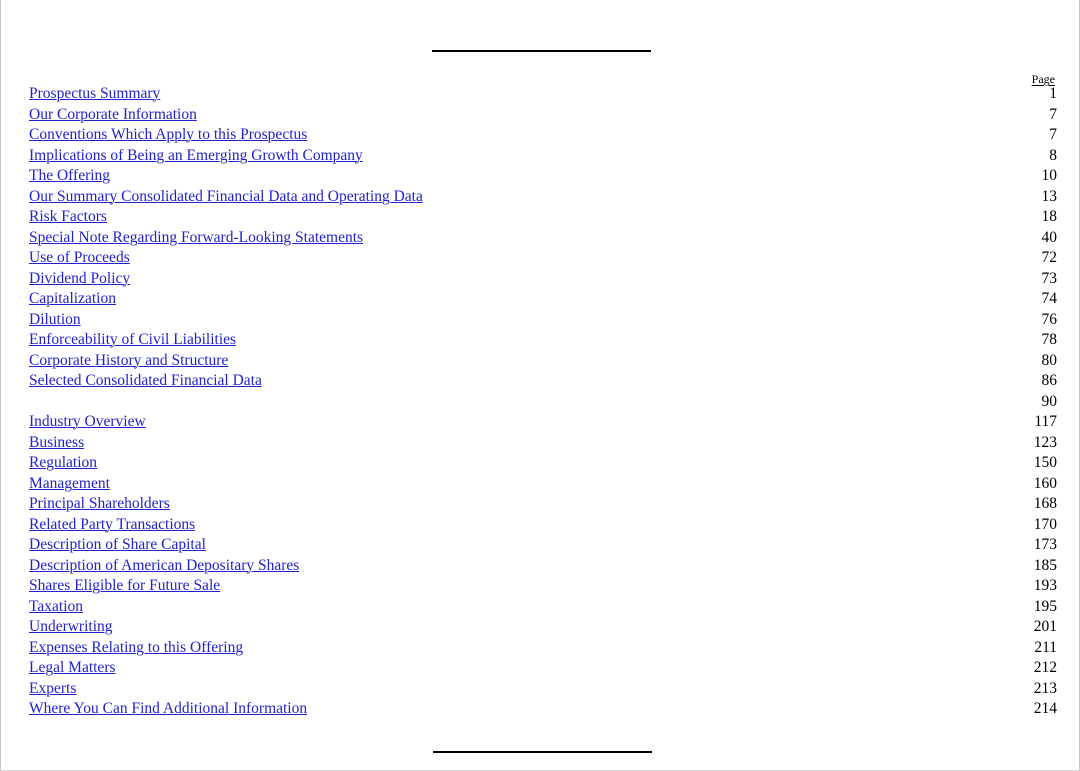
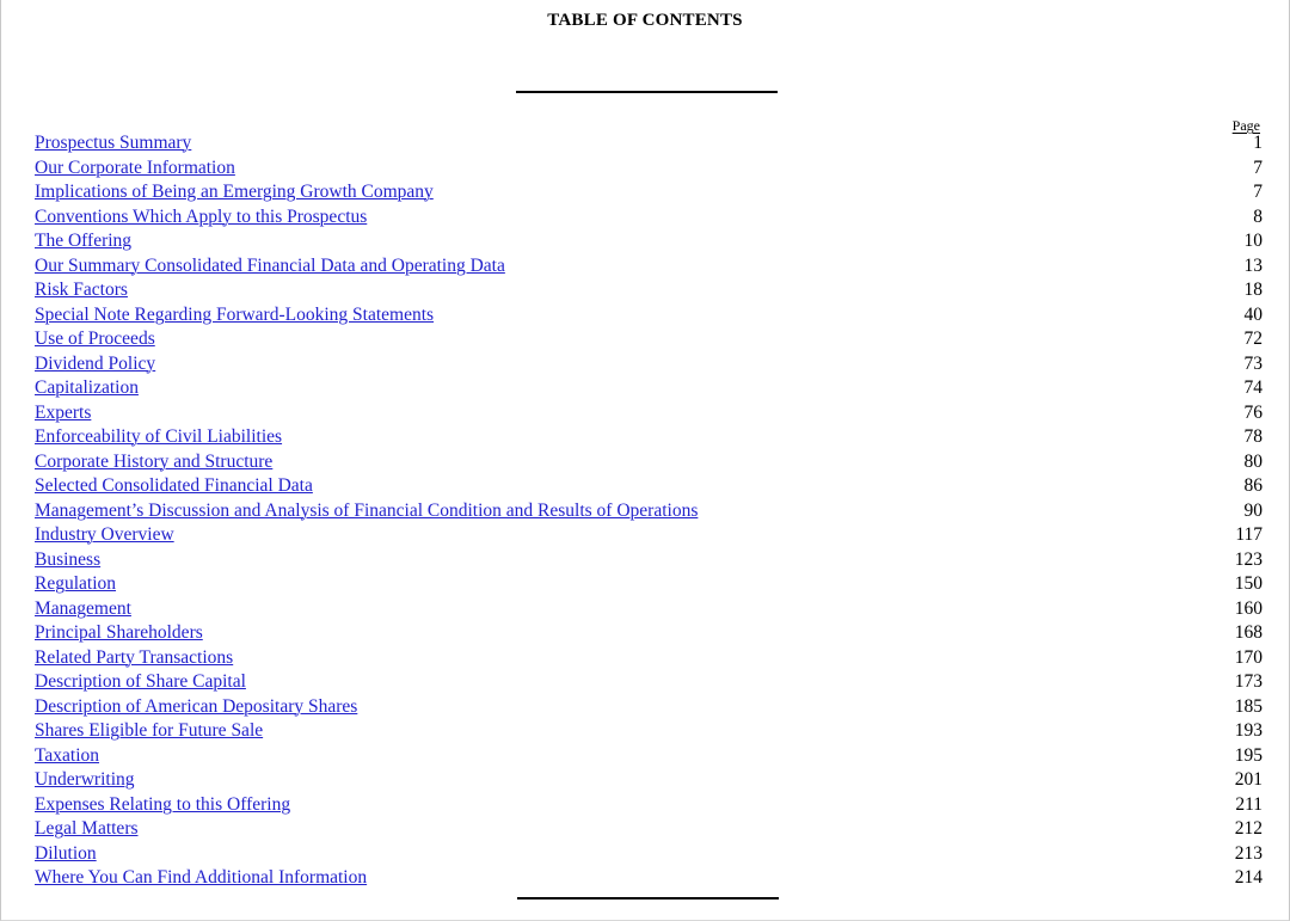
+ TABLE OF CONTENTS
  Page
  Prospectus Summary
  1
  Our Corporate Information
  7
- Conventions Which Apply to this Prospectus
+ Implications of Being an Emerging Growth Company
  7
- Implications of Being an Emerging Growth Company
+ Conventions Which Apply to this Prospectus
  8
  The Offering
  10
  Our Summary Consolidated Financial Data and Operating Data
  13
  Risk Factors
  18
  Special Note Regarding Forward-Looking Statements
  40
  Use of Proceeds
  72
  Dividend Policy
  73
  Capitalization
  74
- Dilution
+ Experts
  76
  Enforceability of Civil Liabilities
  78
  Corporate History and Structure
  80
  Selected Consolidated Financial Data
  86
+ Management’s Discussion and Analysis of Financial Condition and Results of Operations
  90
  Industry Overview
  117
  Business
  123
  Regulation
  150
  Management
  160
  Principal Shareholders
  168
  Related Party Transactions
  170
  Description of Share Capital
  173
  Description of American Depositary Shares
  185
  Shares Eligible for Future Sale
  193
  Taxation
  195
  Underwriting
  201
  Expenses Relating to this Offering
  211
  Legal Matters
  212
- Experts
+ Dilution
  213
  Where You Can Find Additional Information
  214
